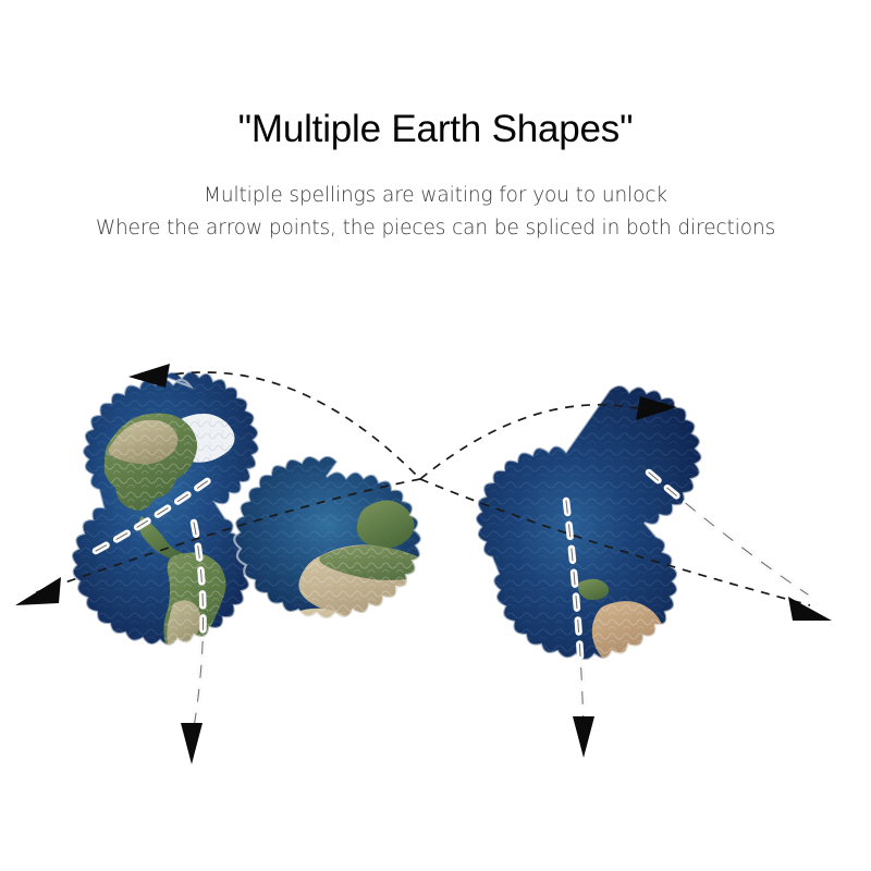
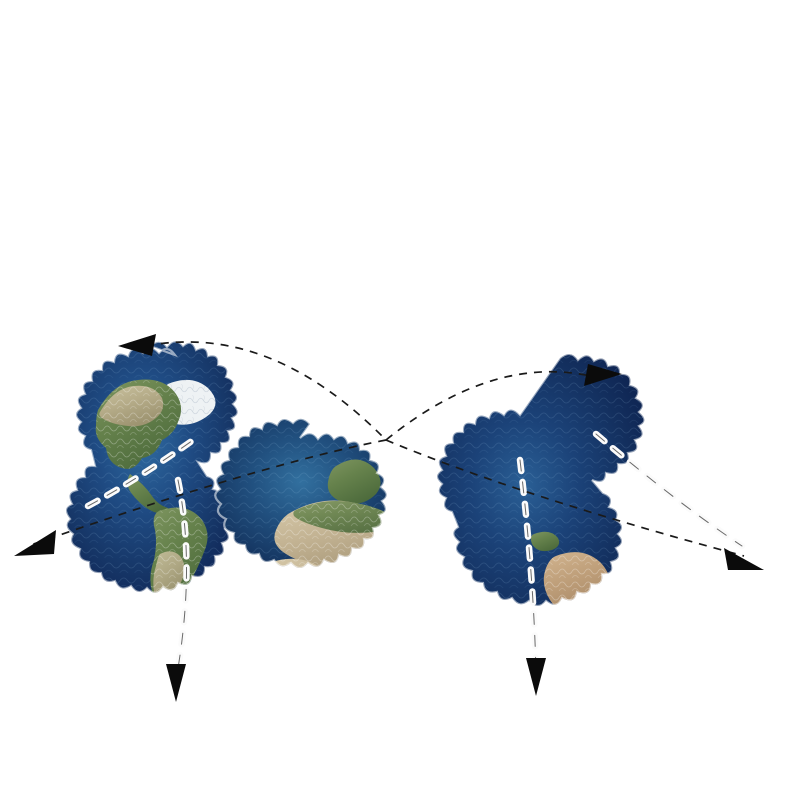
- "Multiple Earth Shapes"
- Multiple spellings are waiting for you to unlock
- Where the arrow points, the pieces can be spliced in both directions
